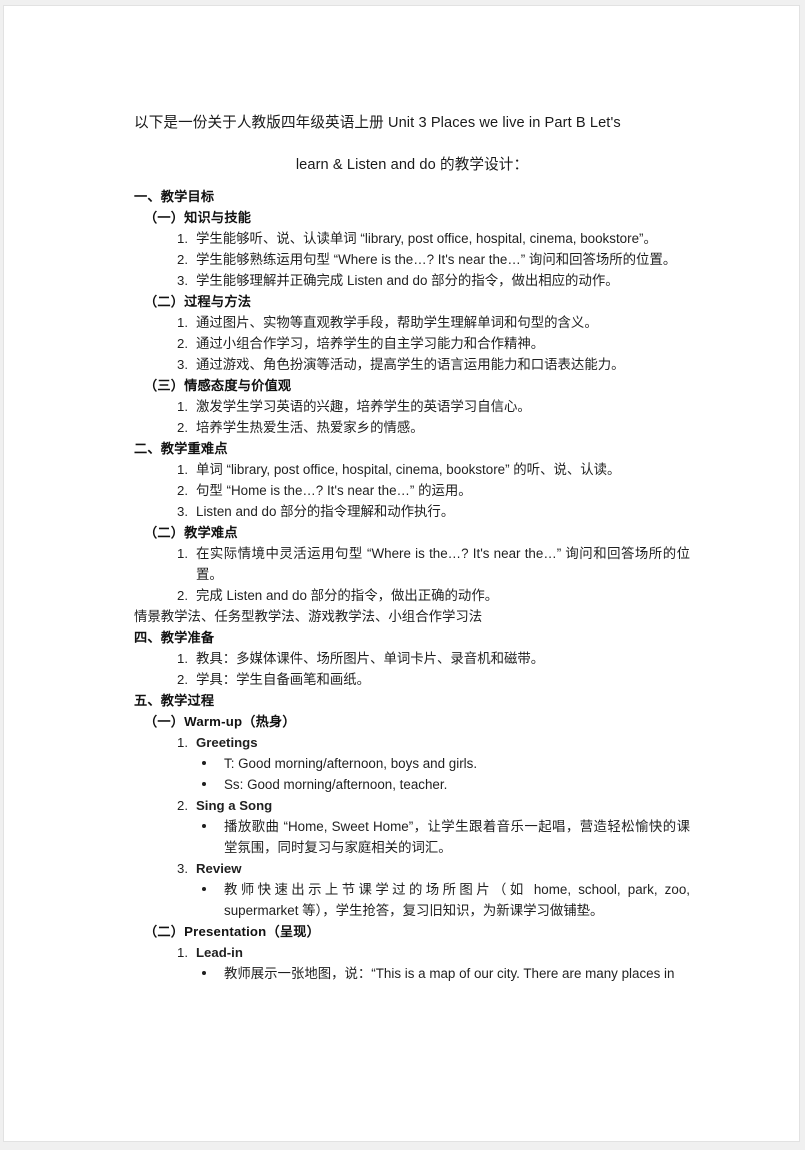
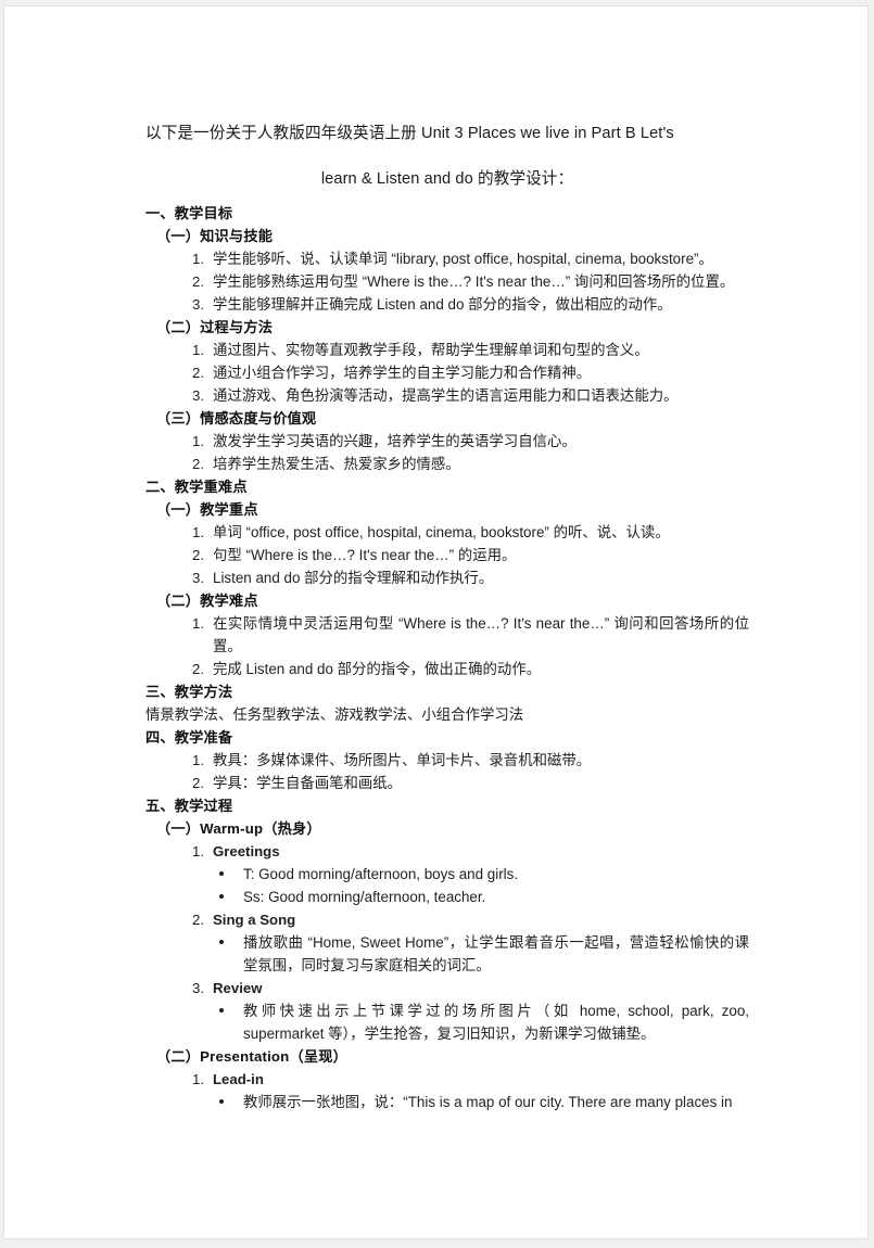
  以下是一份关于人教版四年级英语上册 Unit 3 Places we live in Part B Let's
  learn & Listen and do 的教学设计：
  一、教学目标
  （一）知识与技能
  1.
  学生能够听、说、认读单词 “library, post office, hospital, cinema, bookstore”。
  2.
  学生能够熟练运用句型 “Where is the…? It's near the…” 询问和回答场所的位置。
  3.
  学生能够理解并正确完成 Listen and do 部分的指令，做出相应的动作。
  （二）过程与方法
  1.
  通过图片、实物等直观教学手段，帮助学生理解单词和句型的含义。
  2.
  通过小组合作学习，培养学生的自主学习能力和合作精神。
  3.
  通过游戏、角色扮演等活动，提高学生的语言运用能力和口语表达能力。
  （三）情感态度与价值观
  1.
  激发学生学习英语的兴趣，培养学生的英语学习自信心。
  2.
  培养学生热爱生活、热爱家乡的情感。
  二、教学重难点
+ （一）教学重点
  1.
- 单词 “library, post office, hospital, cinema, bookstore” 的听、说、认读。
+ 单词 “office, post office, hospital, cinema, bookstore” 的听、说、认读。
  2.
- 句型 “Home is the…? It's near the…” 的运用。
+ 句型 “Where is the…? It's near the…” 的运用。
  3.
  Listen and do 部分的指令理解和动作执行。
  （二）教学难点
  1.
  在实际情境中灵活运用句型 “Where is the…? It's near the…” 询问和回答场所的位置。
  2.
  完成 Listen and do 部分的指令，做出正确的动作。
+ 三、教学方法
  情景教学法、任务型教学法、游戏教学法、小组合作学习法
  四、教学准备
  1.
  教具：多媒体课件、场所图片、单词卡片、录音机和磁带。
  2.
  学具：学生自备画笔和画纸。
  五、教学过程
  （一）Warm-up（热身）
  1.
  Greetings
  T: Good morning/afternoon, boys and girls.
  Ss: Good morning/afternoon, teacher.
  2.
  Sing a Song
  播放歌曲 “Home, Sweet Home”，让学生跟着音乐一起唱，营造轻松愉快的课堂氛围，同时复习与家庭相关的词汇。
  3.
  Review
  教师快速出示上节课学过的场所图片（如 home, school, park, zoo, supermarket 等），学生抢答，复习旧知识，为新课学习做铺垫。
  （二）Presentation（呈现）
  1.
  Lead-in
  教师展示一张地图，说：“This is a map of our city. There are many places in
